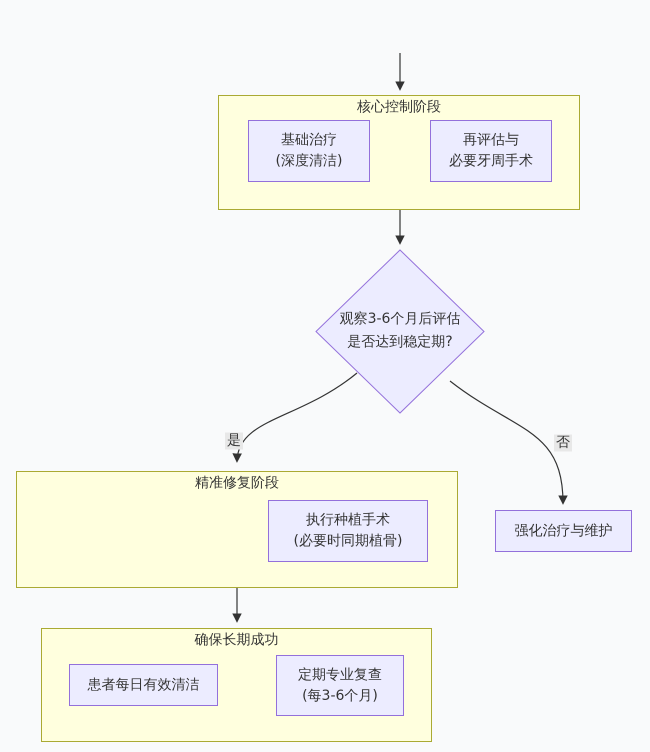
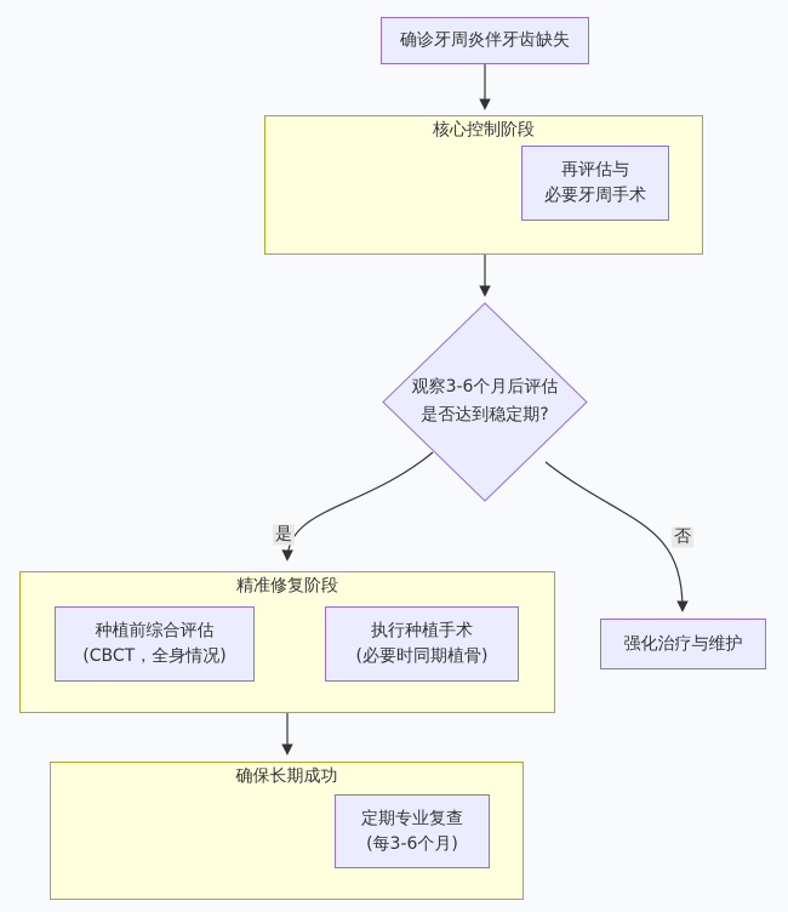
+ 确诊牙周炎伴牙齿缺失
  核心控制阶段
- 基础治疗
- (深度清洁)
  再评估与
  必要牙周手术
  观察3-6个月后评估
  是否达到稳定期?
  是
  否
  精准修复阶段
+ 种植前综合评估
+ (CBCT，全身情况)
  执行种植手术
  (必要时同期植骨)
  强化治疗与维护
  确保长期成功
- 患者每日有效清洁
  定期专业复查
  (每3-6个月)
